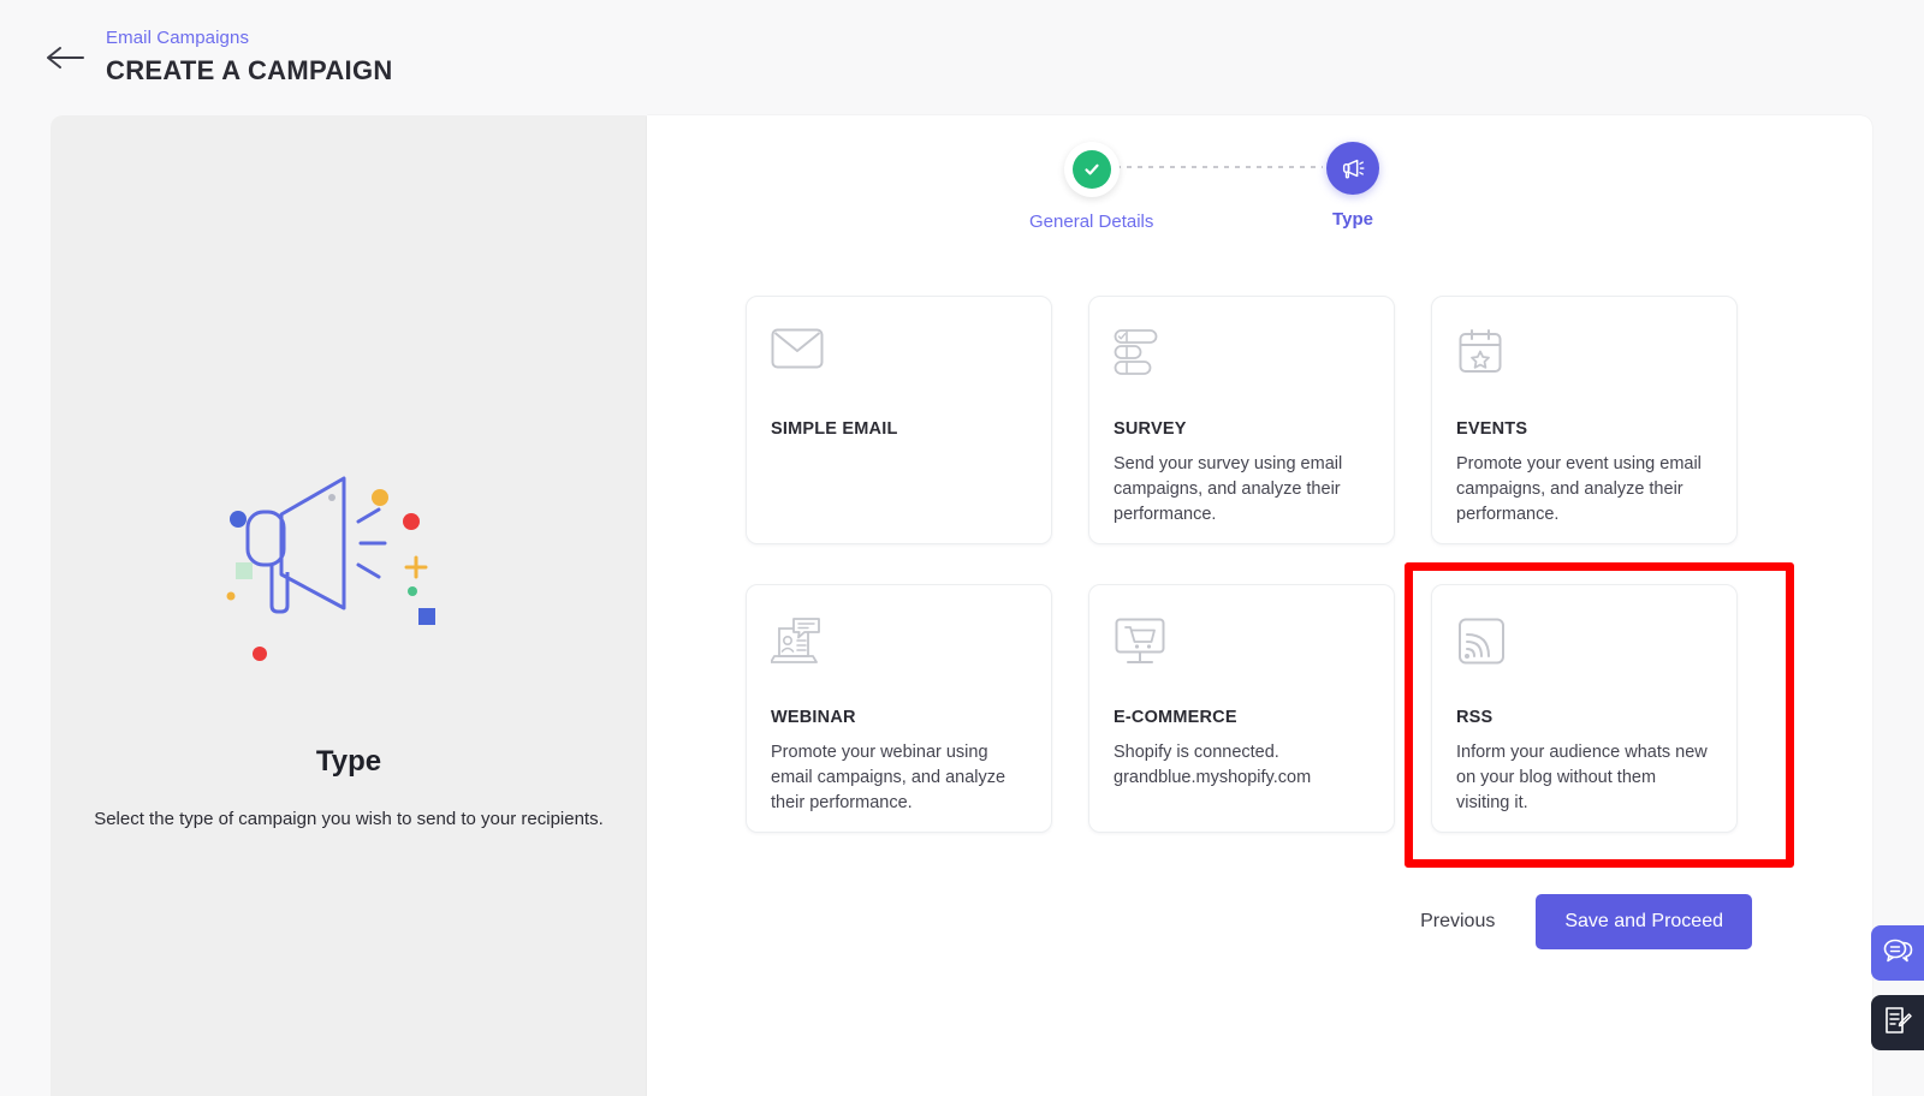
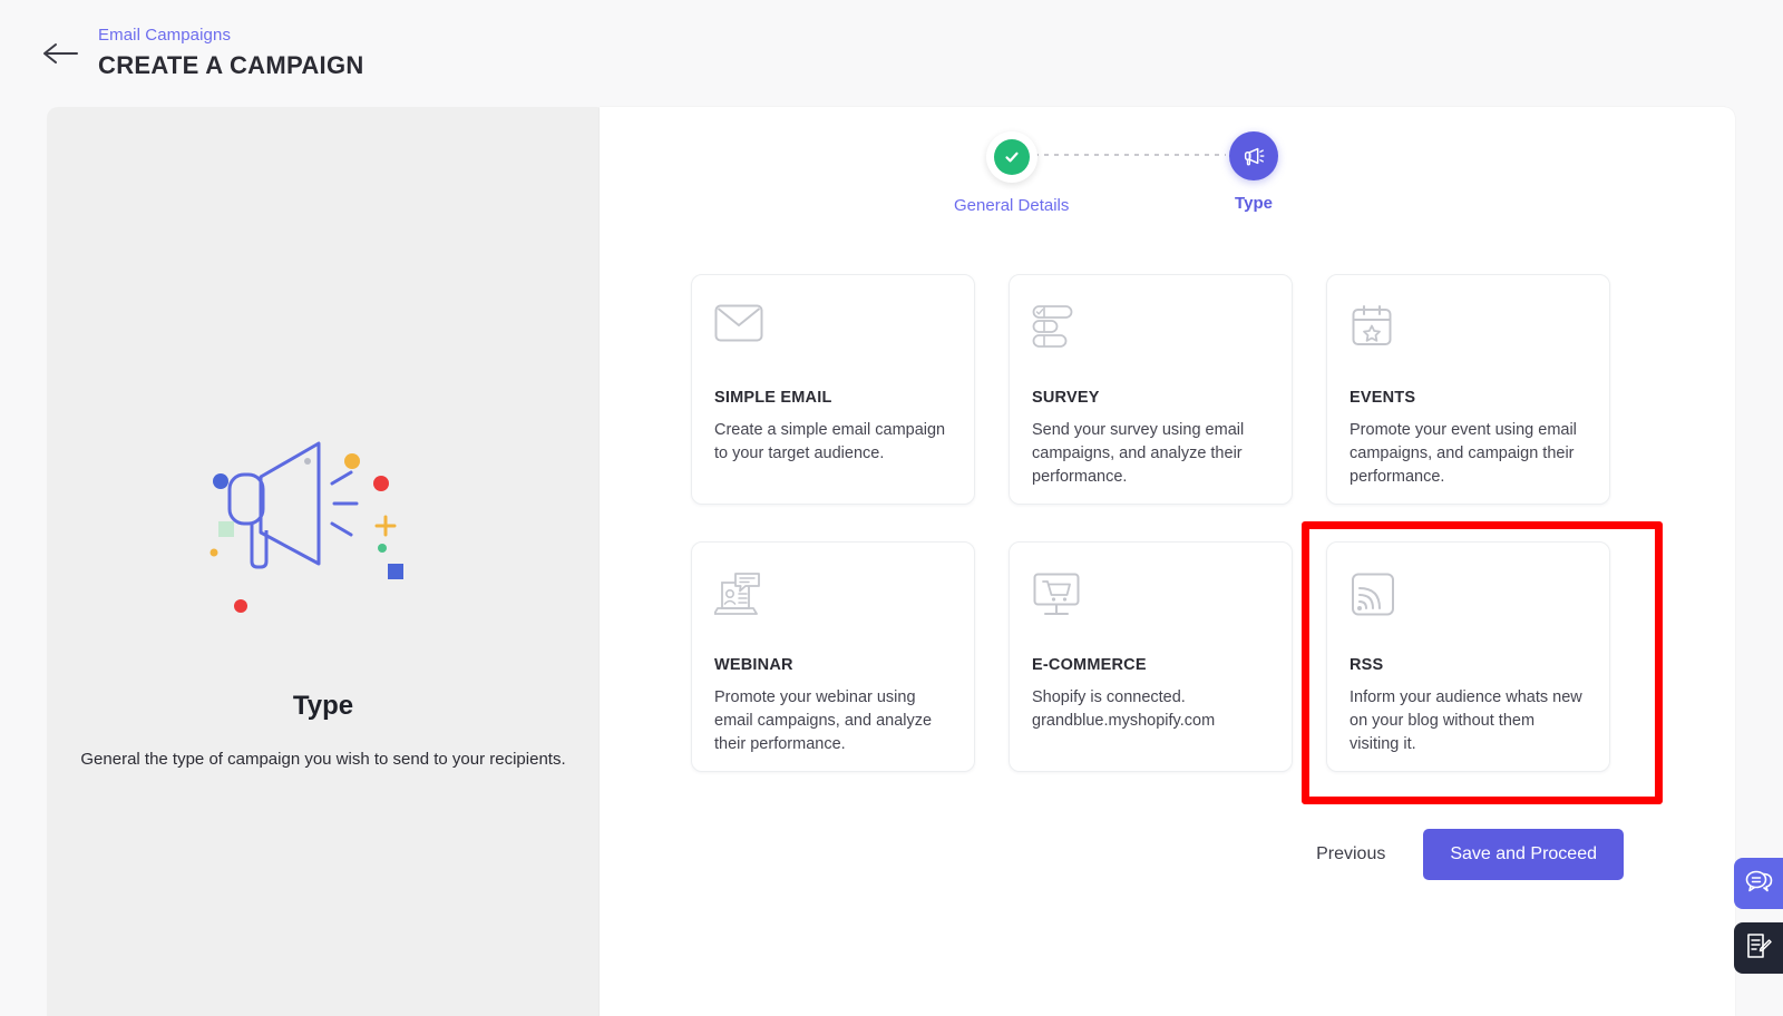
  Email Campaigns
  CREATE A CAMPAIGN
  Type
- Select the type of campaign you wish to send to your recipients.
+ General the type of campaign you wish to send to your recipients.
  General Details
  Type
  SIMPLE EMAIL
+ Create a simple email campaign to your target audience.
  SURVEY
  Send your survey using email campaigns, and analyze their performance.
  EVENTS
- Promote your event using email campaigns, and analyze their performance.
+ Promote your event using email campaigns, and campaign their performance.
  WEBINAR
  Promote your webinar using email campaigns, and analyze their performance.
  E-COMMERCE
  Shopify is connected. grandblue.myshopify.com
  RSS
  Inform your audience whats new on your blog without them visiting it.
  Previous
  Save and Proceed
